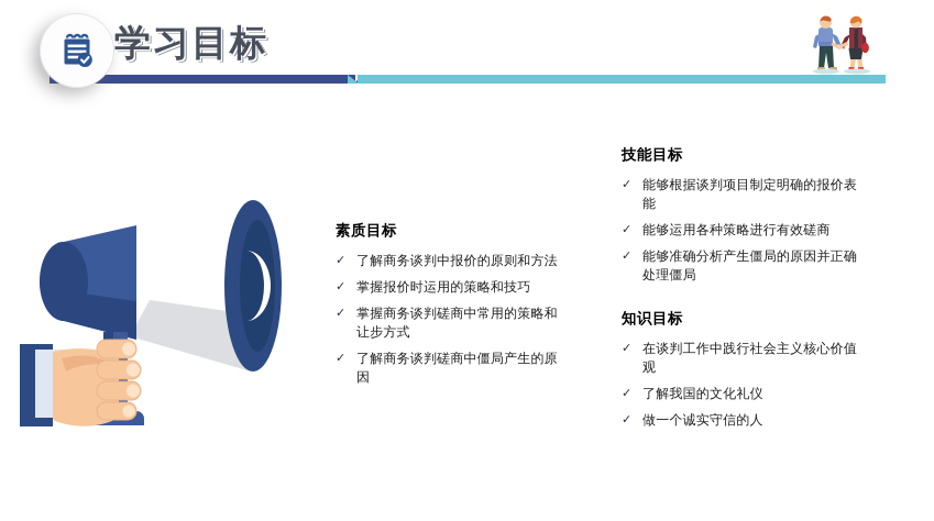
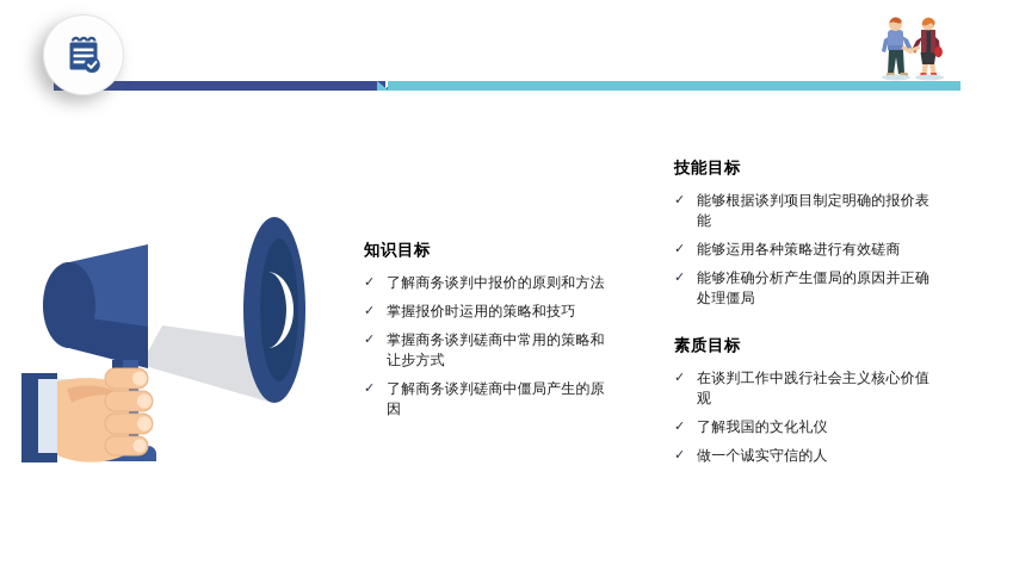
- 学习目标
- 素质目标
+ 知识目标
  ✓
  了解商务谈判中报价的原则和方法
  ✓
  掌握报价时运用的策略和技巧
  ✓
  掌握商务谈判磋商中常用的策略和让步方式
  ✓
  了解商务谈判磋商中僵局产生的原因
  技能目标
  ✓
  能够根据谈判项目制定明确的报价表能
  ✓
  能够运用各种策略进行有效磋商
  ✓
  能够准确分析产生僵局的原因并正确处理僵局
- 知识目标
+ 素质目标
  ✓
  在谈判工作中践行社会主义核心价值观
  ✓
  了解我国的文化礼仪
  ✓
  做一个诚实守信的人
